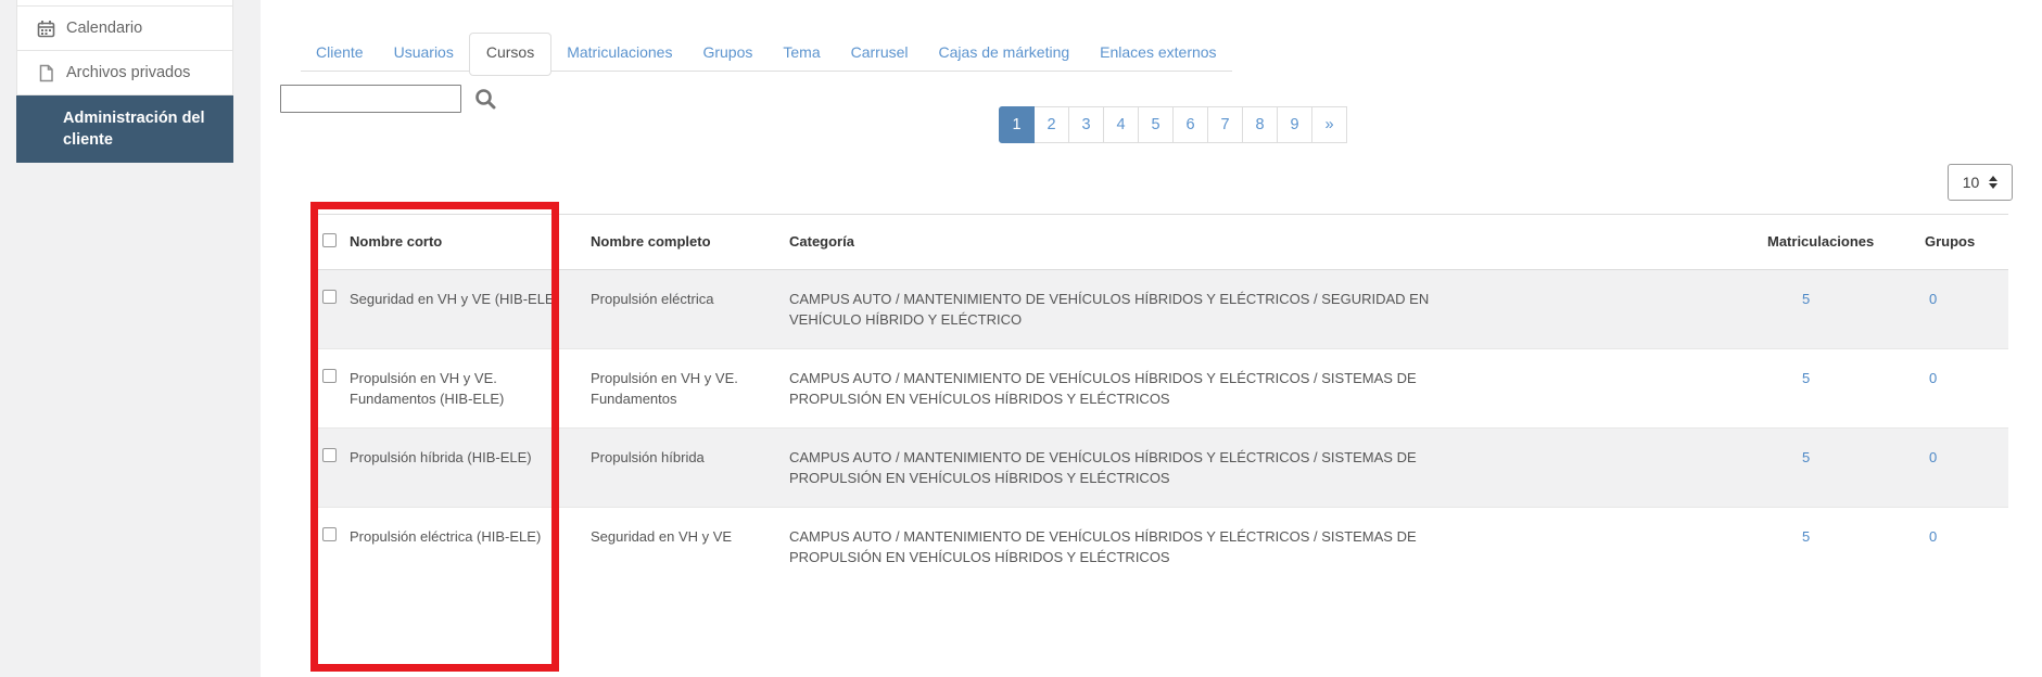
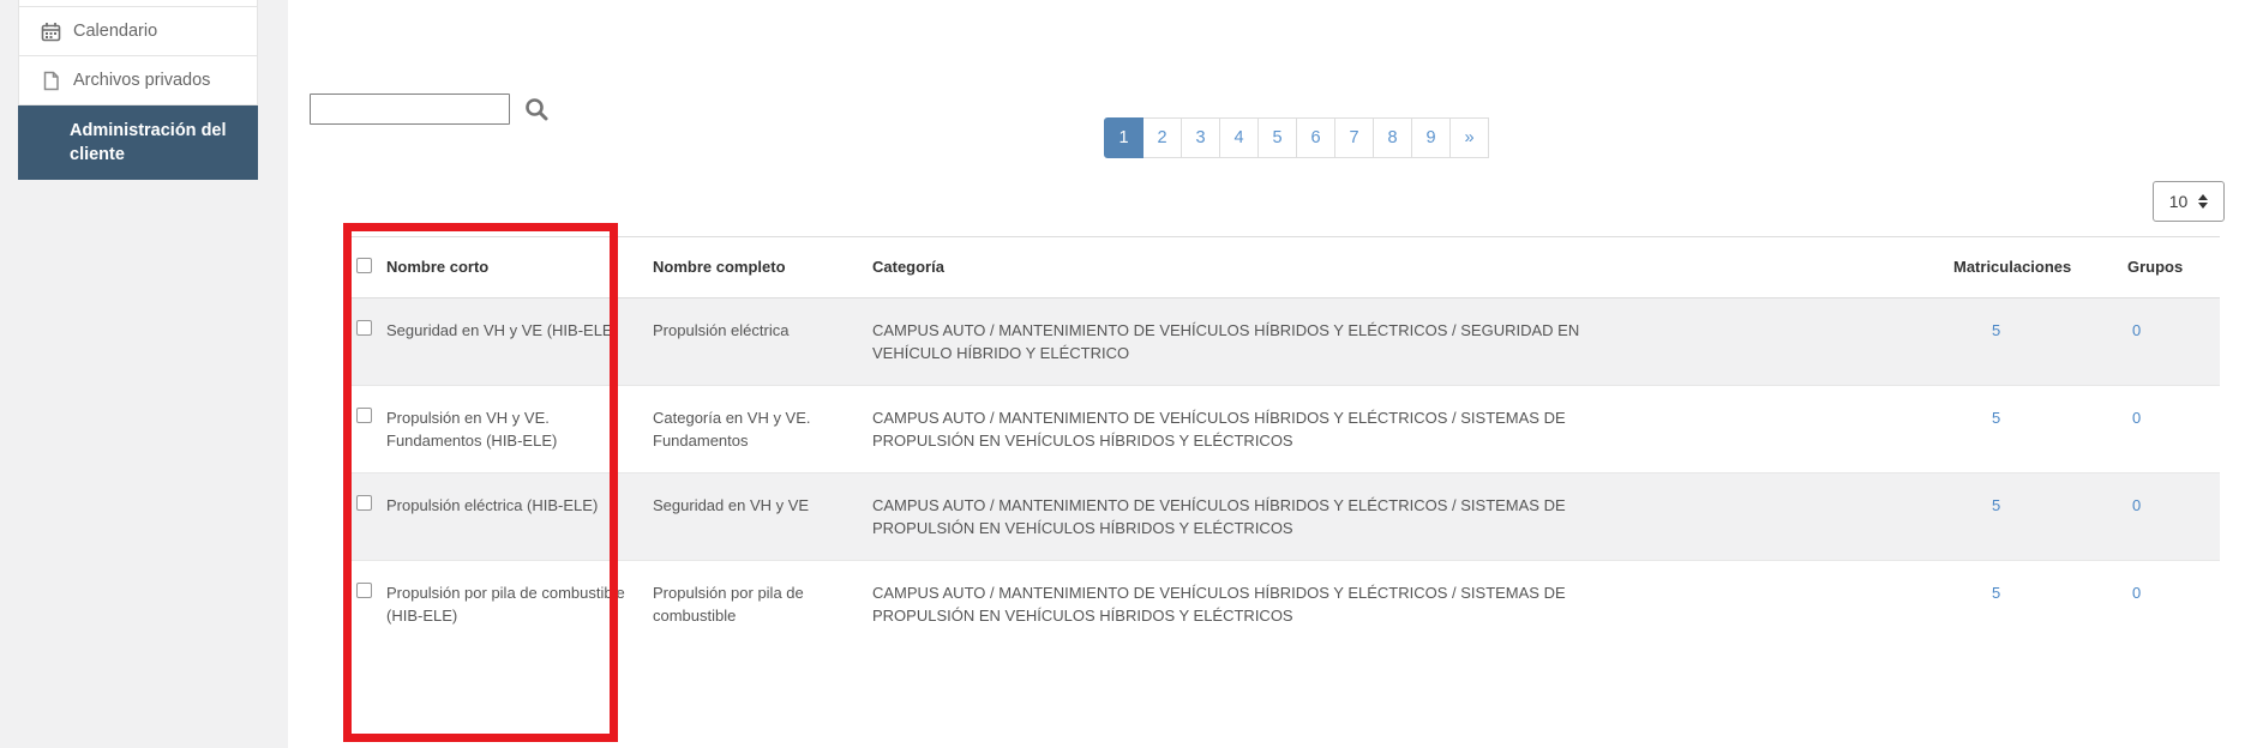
  Calendario
  Archivos privados
  Administración del cliente
- Cliente
- Usuarios
- Cursos
- Matriculaciones
- Grupos
- Tema
- Carrusel
- Cajas de márketing
- Enlaces externos
  1
  2
  3
  4
  5
  6
  7
  8
  9
  »
  10
  	Nombre corto	Nombre completo	Categoría	Matriculaciones	Grupos
  	Seguridad en VH y VE (HIB-ELE)	Propulsión eléctrica	CAMPUS AUTO / MANTENIMIENTO DE VEHÍCULOS HÍBRIDOS Y ELÉCTRICOS / SEGURIDAD EN VEHÍCULO HÍBRIDO Y ELÉCTRICO	5	0
- 	Propulsión en VH y VE. Fundamentos (HIB-ELE)	Propulsión en VH y VE. Fundamentos	CAMPUS AUTO / MANTENIMIENTO DE VEHÍCULOS HÍBRIDOS Y ELÉCTRICOS / SISTEMAS DE PROPULSIÓN EN VEHÍCULOS HÍBRIDOS Y ELÉCTRICOS	5	0
+ 	Propulsión en VH y VE. Fundamentos (HIB-ELE)	Categoría en VH y VE. Fundamentos	CAMPUS AUTO / MANTENIMIENTO DE VEHÍCULOS HÍBRIDOS Y ELÉCTRICOS / SISTEMAS DE PROPULSIÓN EN VEHÍCULOS HÍBRIDOS Y ELÉCTRICOS	5	0
- 	Propulsión híbrida (HIB-ELE)	Propulsión híbrida	CAMPUS AUTO / MANTENIMIENTO DE VEHÍCULOS HÍBRIDOS Y ELÉCTRICOS / SISTEMAS DE PROPULSIÓN EN VEHÍCULOS HÍBRIDOS Y ELÉCTRICOS	5	0
  	Propulsión eléctrica (HIB-ELE)	Seguridad en VH y VE	CAMPUS AUTO / MANTENIMIENTO DE VEHÍCULOS HÍBRIDOS Y ELÉCTRICOS / SISTEMAS DE PROPULSIÓN EN VEHÍCULOS HÍBRIDOS Y ELÉCTRICOS	5	0
+ 	Propulsión por pila de combustible (HIB-ELE)	Propulsión por pila de combustible	CAMPUS AUTO / MANTENIMIENTO DE VEHÍCULOS HÍBRIDOS Y ELÉCTRICOS / SISTEMAS DE PROPULSIÓN EN VEHÍCULOS HÍBRIDOS Y ELÉCTRICOS	5	0
